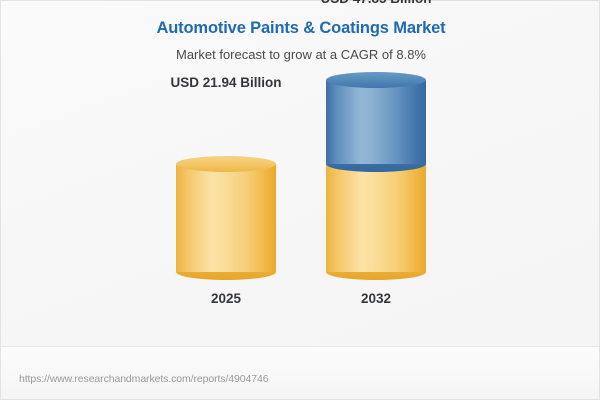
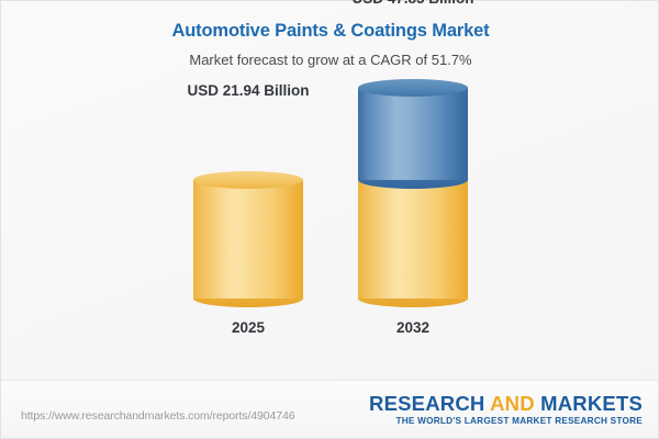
  Automotive Paints & Coatings Market
- Market forecast to grow at a CAGR of 8.8%
+ Market forecast to grow at a CAGR of 51.7%
  USD 21.94 Billion
  2025
  2032
  https://www.researchandmarkets.com/reports/4904746
+ RESEARCH AND MARKETS
+ THE WORLD'S LARGEST MARKET RESEARCH STORE
